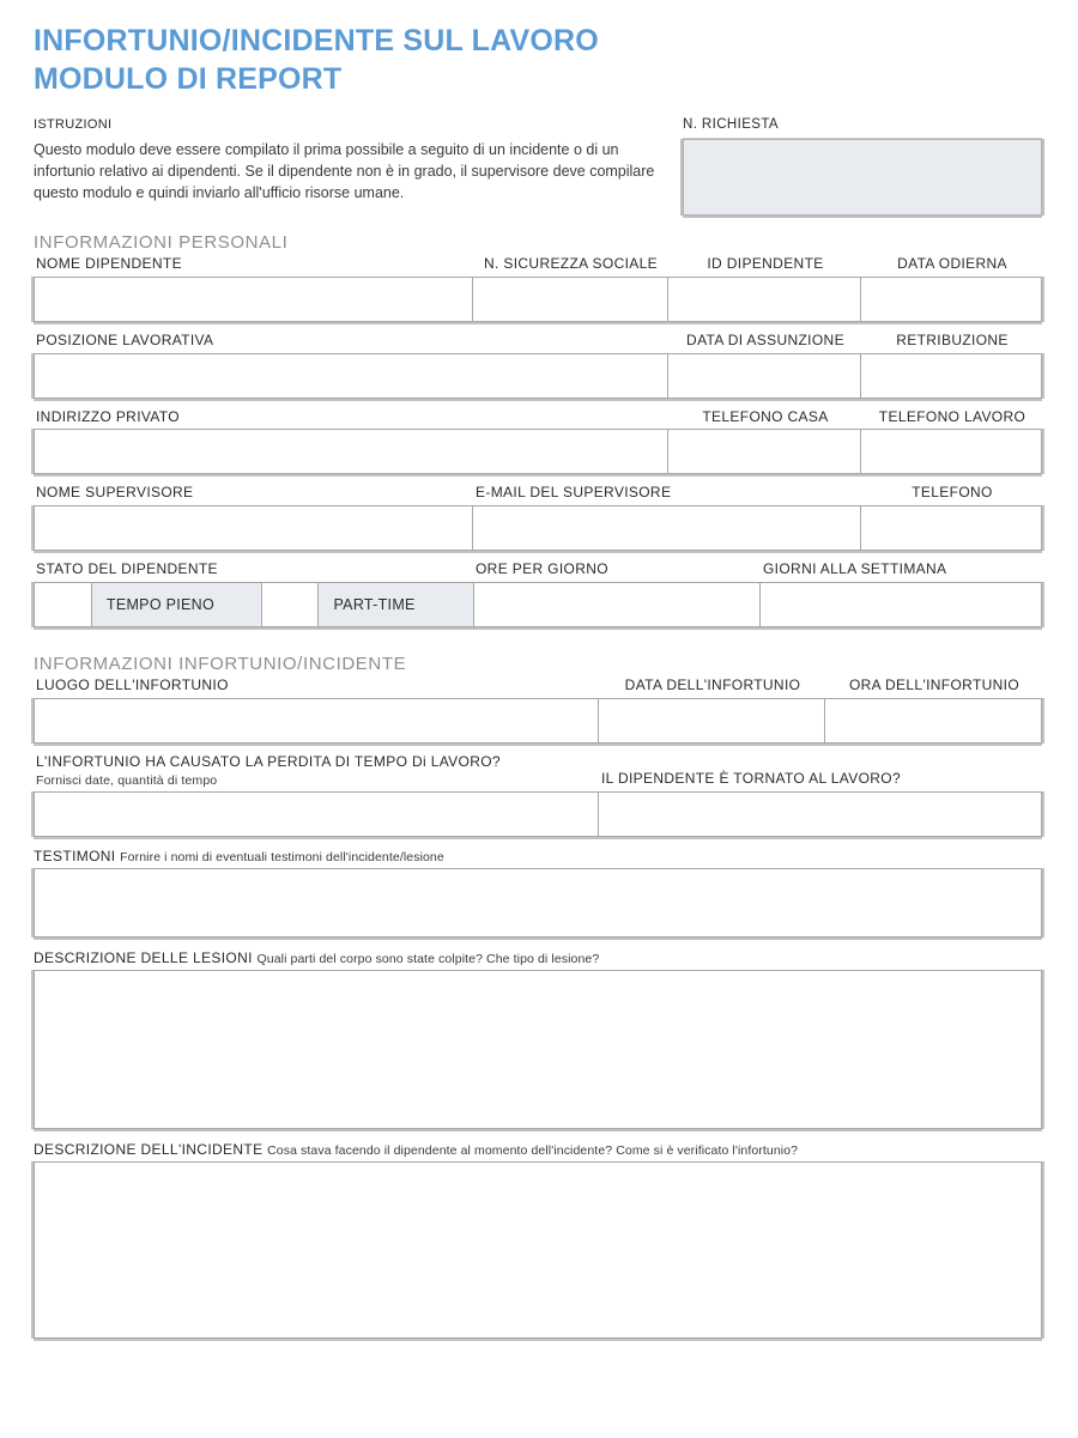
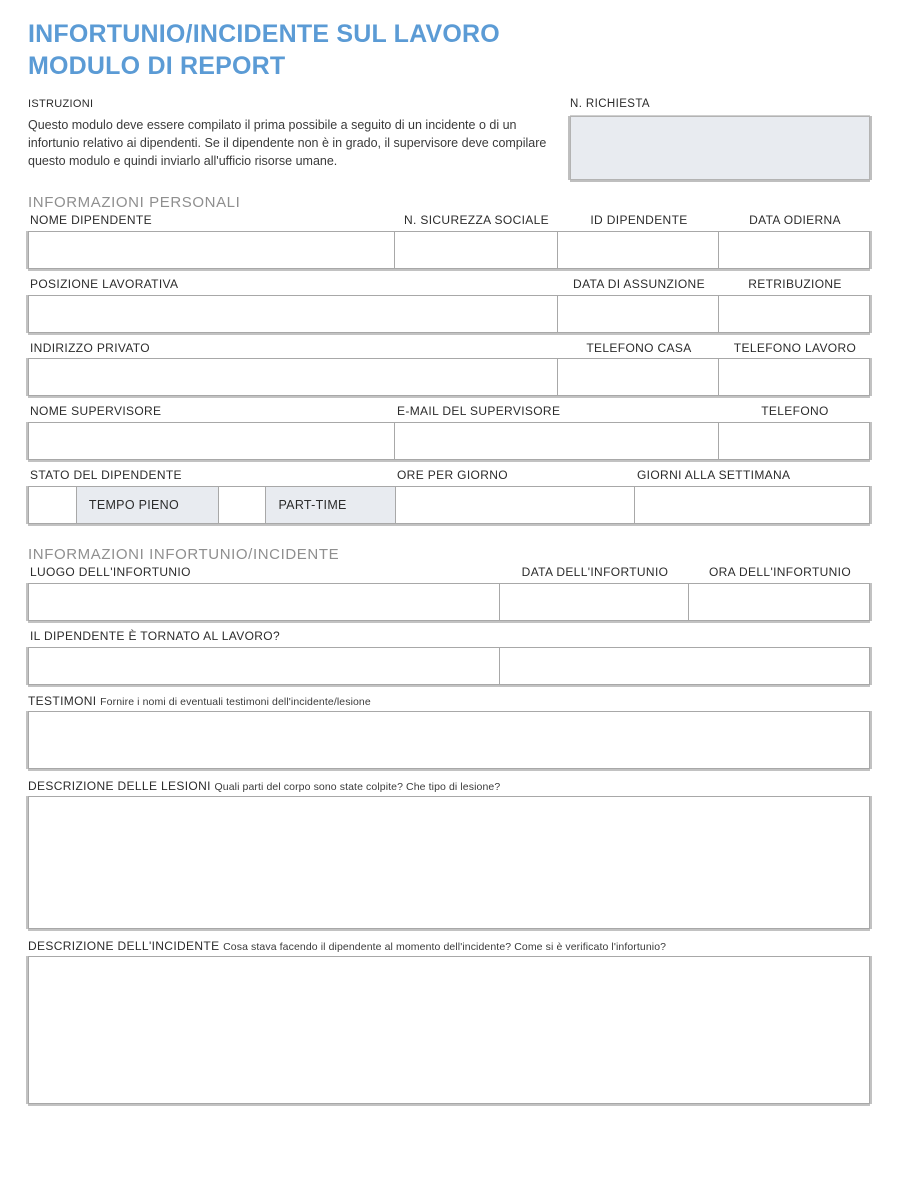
  INFORTUNIO/INCIDENTE SUL LAVORO
  MODULO DI REPORT
  ISTRUZIONI
  Questo modulo deve essere compilato il prima possibile a seguito di un incidente o di un infortunio relativo ai dipendenti. Se il dipendente non è in grado, il supervisore deve compilare questo modulo e quindi inviarlo all'ufficio risorse umane.
  N. RICHIESTA
  INFORMAZIONI PERSONALI
  NOME DIPENDENTE
  N. SICUREZZA SOCIALE
  ID DIPENDENTE
  DATA ODIERNA
  POSIZIONE LAVORATIVA
  DATA DI ASSUNZIONE
  RETRIBUZIONE
  INDIRIZZO PRIVATO
  TELEFONO CASA
  TELEFONO LAVORO
  NOME SUPERVISORE
  E-MAIL DEL SUPERVISORE
  TELEFONO
  STATO DEL DIPENDENTE
  ORE PER GIORNO
  GIORNI ALLA SETTIMANA
  TEMPO PIENO
  PART-TIME
  INFORMAZIONI INFORTUNIO/INCIDENTE
  LUOGO DELL'INFORTUNIO
  DATA DELL'INFORTUNIO
  ORA DELL'INFORTUNIO
- L'INFORTUNIO HA CAUSATO LA PERDITA DI TEMPO Di LAVORO?
- Fornisci date, quantità di tempo
  IL DIPENDENTE È TORNATO AL LAVORO?
  TESTIMONI Fornire i nomi di eventuali testimoni dell'incidente/lesione
  DESCRIZIONE DELLE LESIONI Quali parti del corpo sono state colpite? Che tipo di lesione?
  DESCRIZIONE DELL'INCIDENTE Cosa stava facendo il dipendente al momento dell'incidente? Come si è verificato l'infortunio?
